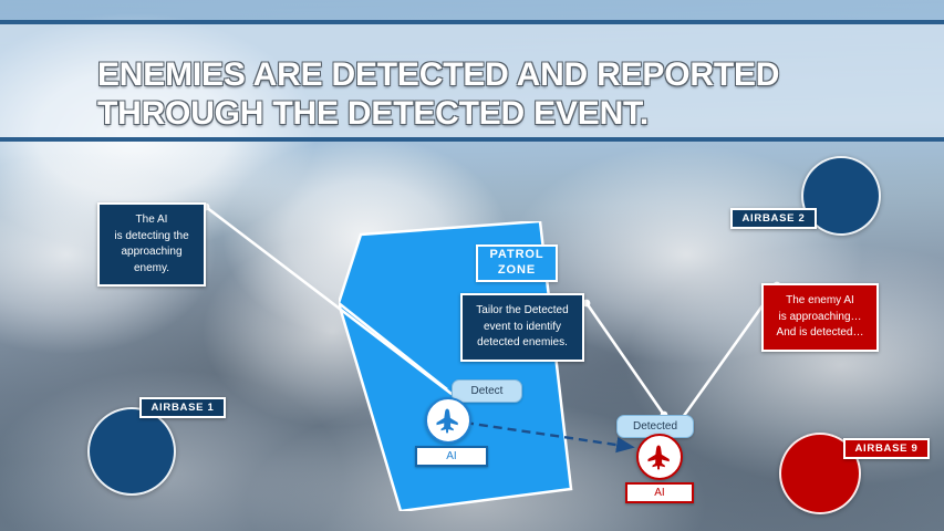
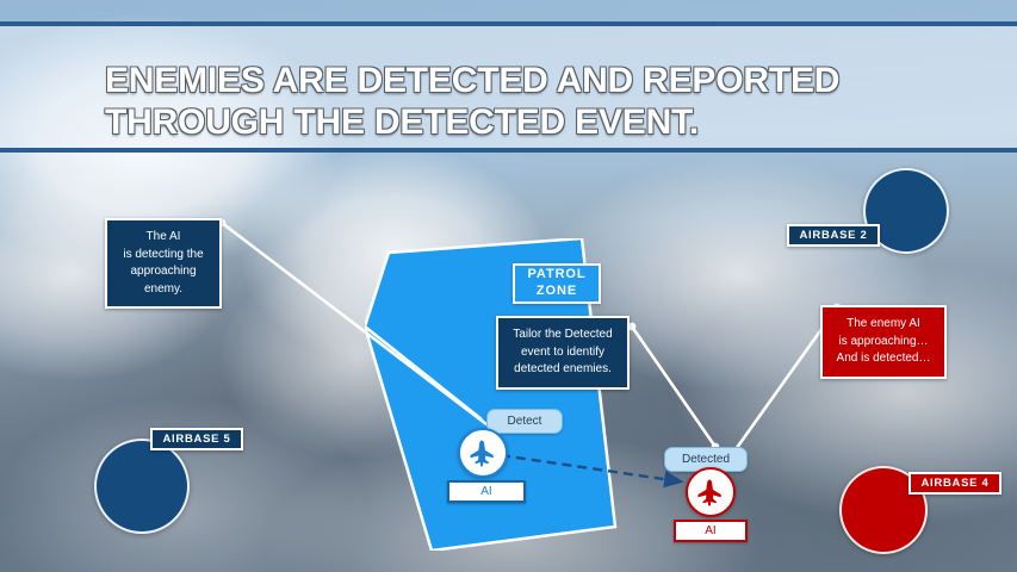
  ENEMIES ARE DETECTED AND REPORTED
  THROUGH THE DETECTED EVENT.
  The AI
  is detecting the
  approaching enemy.
  Tailor the Detected
  event to identify
  detected enemies.
  The enemy AI
  is approaching…
  And is detected…
  PATROL
  ZONE
- AIRBASE 1
+ AIRBASE 5
  AIRBASE 2
- AIRBASE 9
+ AIRBASE 4
  Detect
  AI
  Detected
  AI
